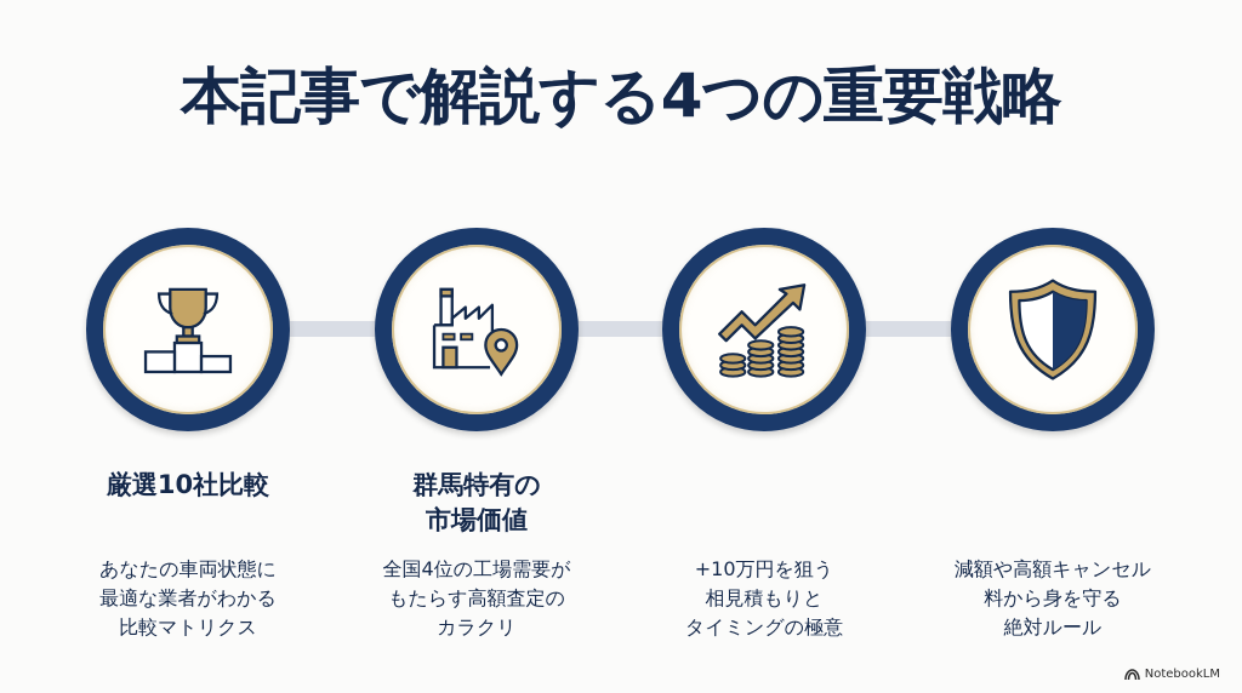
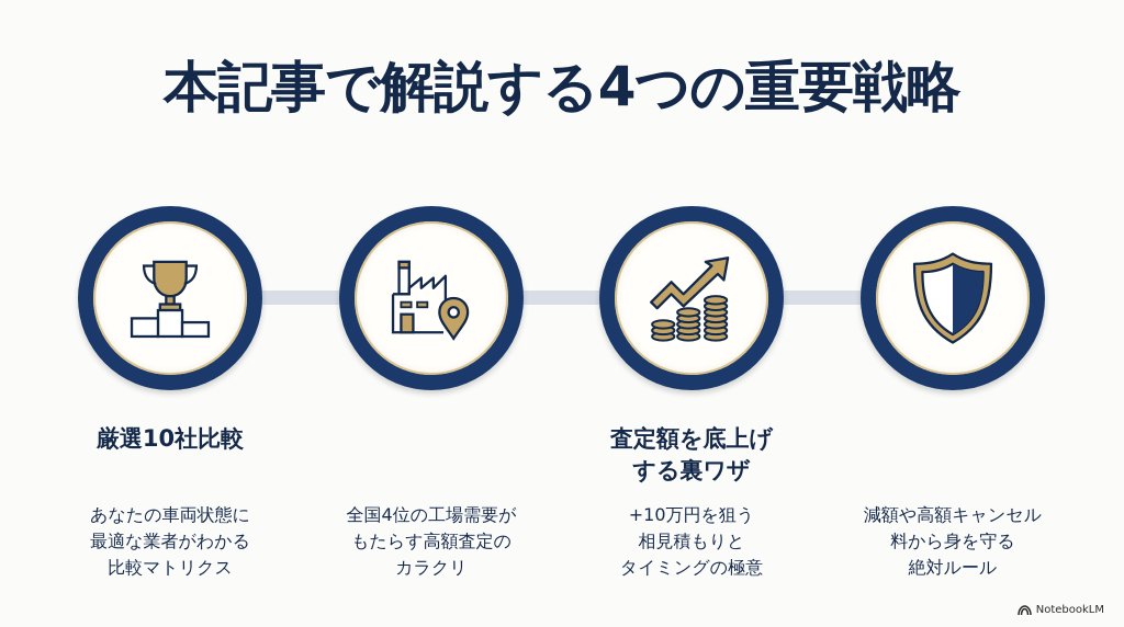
  本記事で解説する4つの重要戦略
  厳選10社比較
  あなたの車両状態に
  最適な業者がわかる
  比較マトリクス
- 群馬特有の
- 市場価値
  全国4位の工場需要が
  もたらす高額査定の
  カラクリ
+ 査定額を底上げ
+ する裏ワザ
  +10万円を狙う
  相見積もりと
  タイミングの極意
  減額や高額キャンセル
  料から身を守る
  絶対ルール
  NotebookLM
